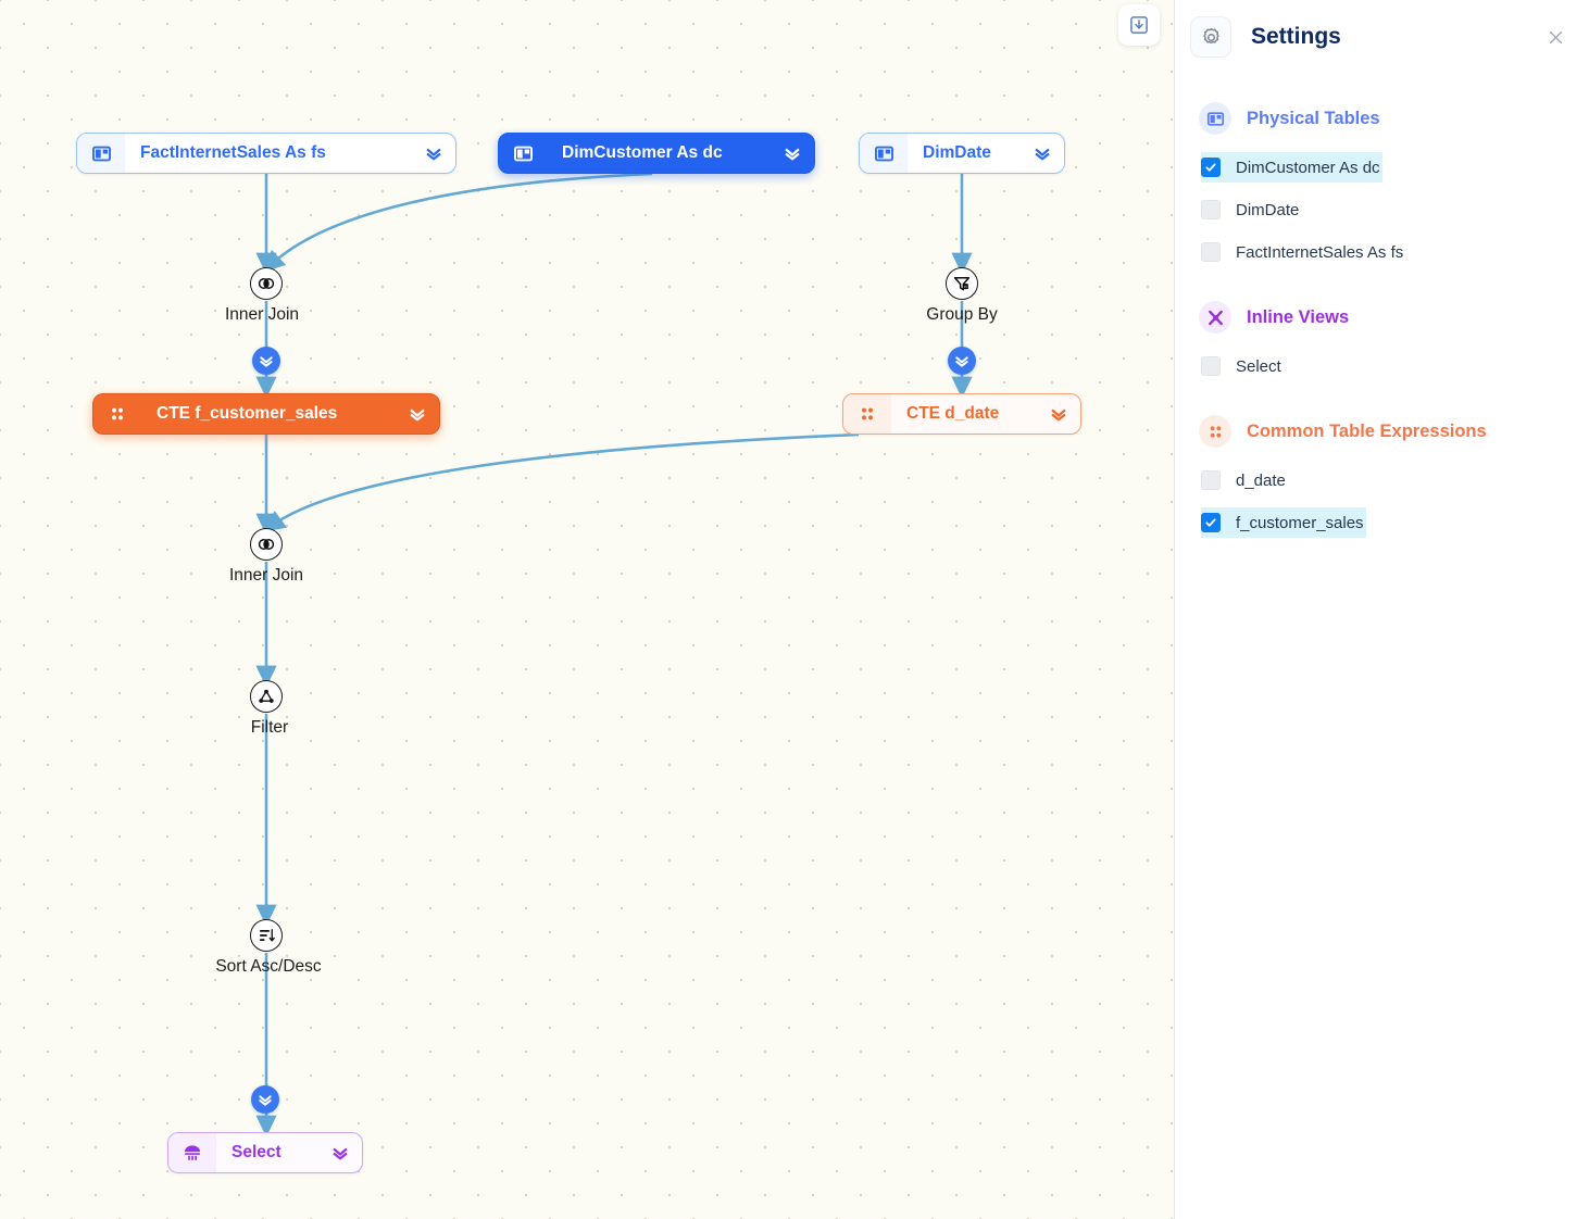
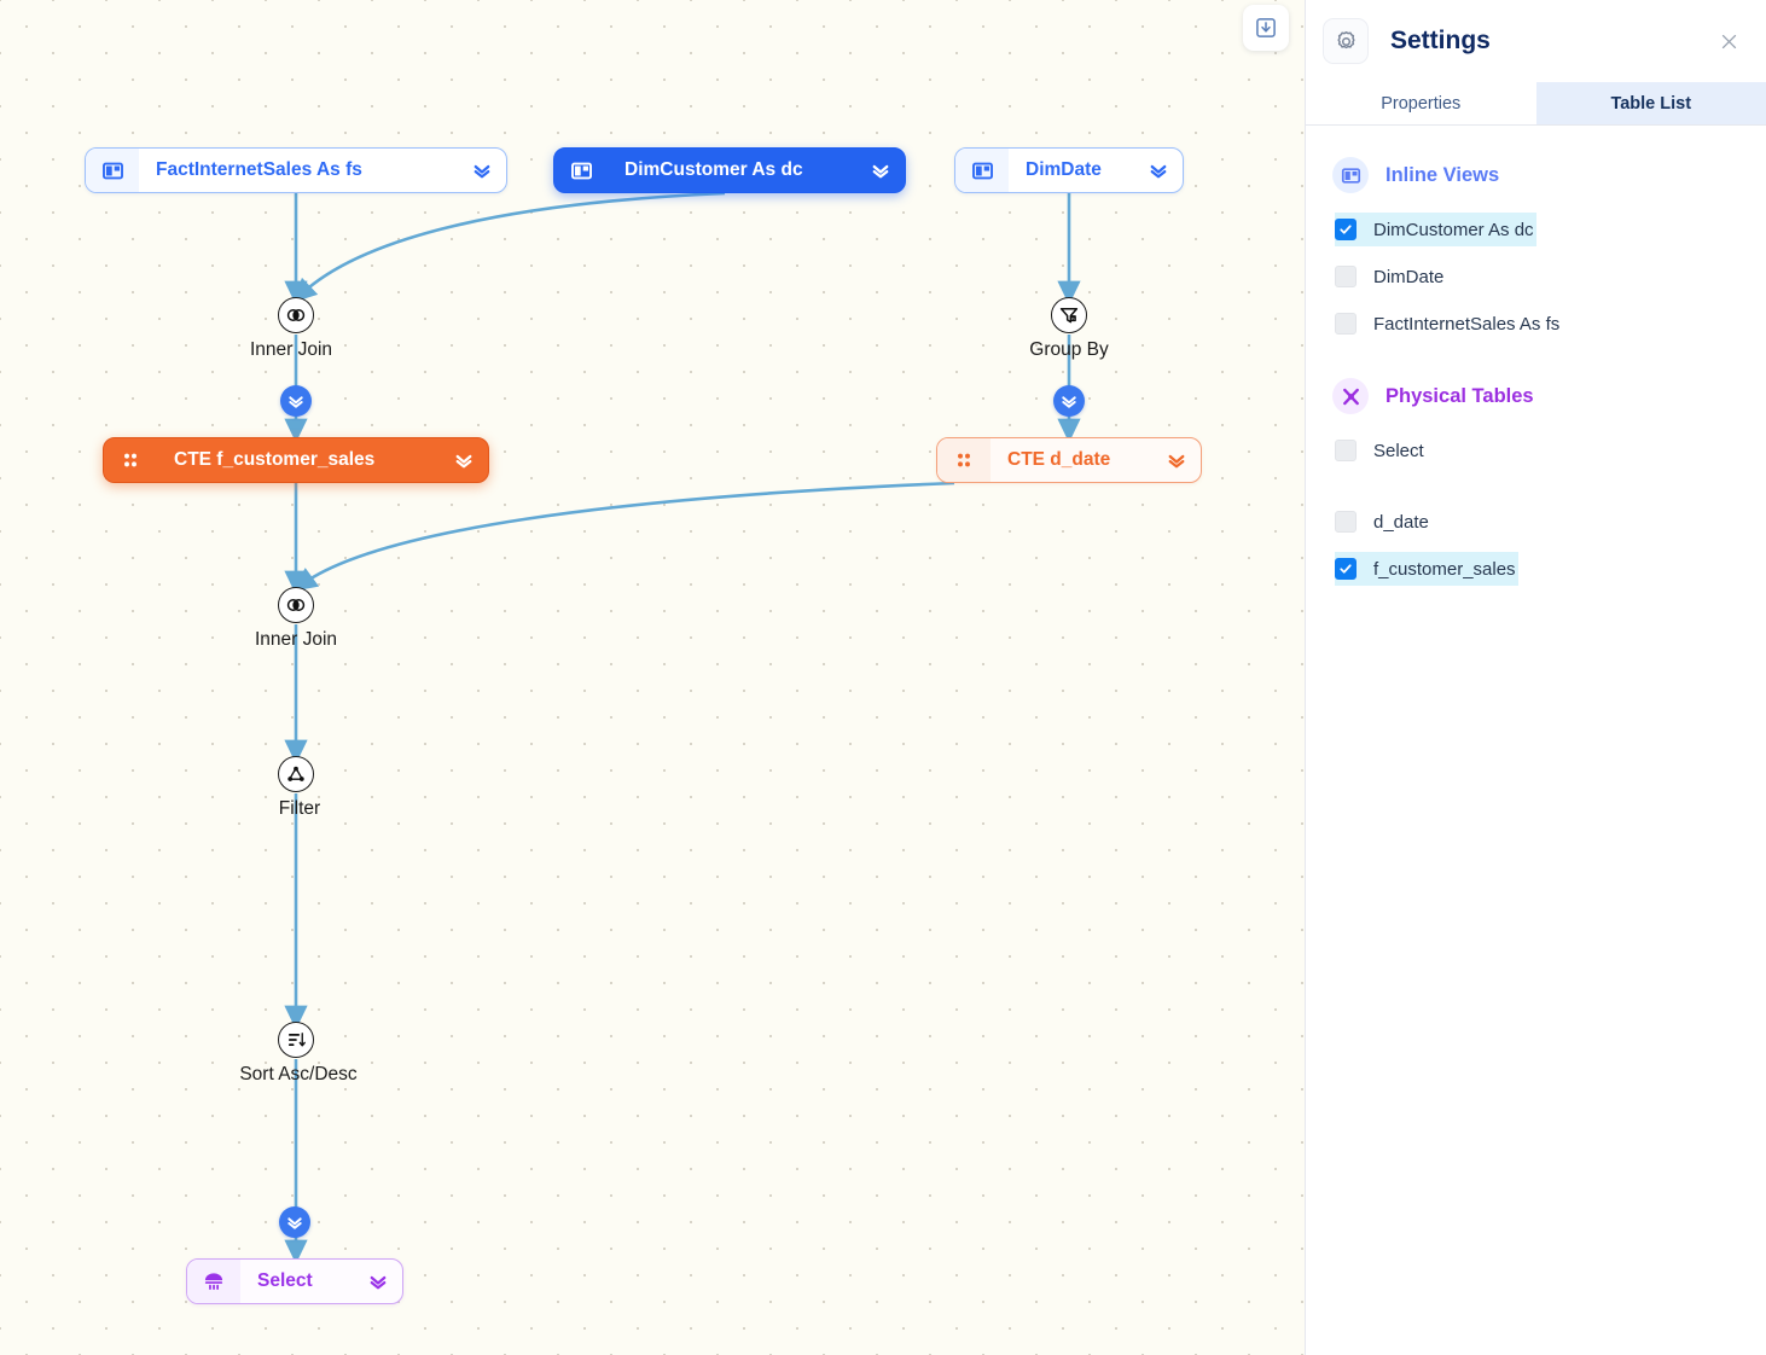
  FactInternetSales As fs
  DimCustomer As dc
  DimDate
  CTE f_customer_sales
  CTE d_date
  Select
  Inner Join
  Group By
  Inner Join
  Filter
  Sort Asc/Desc
  Settings
+ Properties
+ Table List
- Physical Tables
+ Inline Views
  DimCustomer As dc
  DimDate
  FactInternetSales As fs
- Inline Views
+ Physical Tables
  Select
- Common Table Expressions
  d_date
  f_customer_sales
